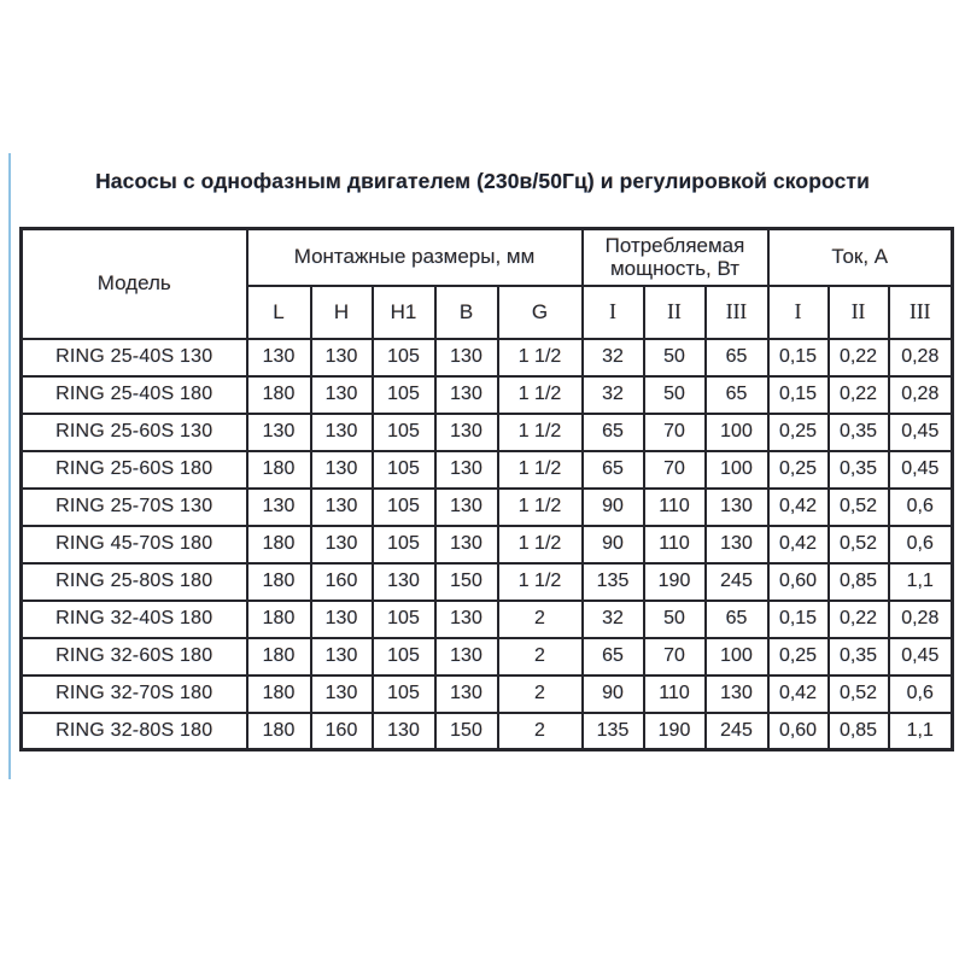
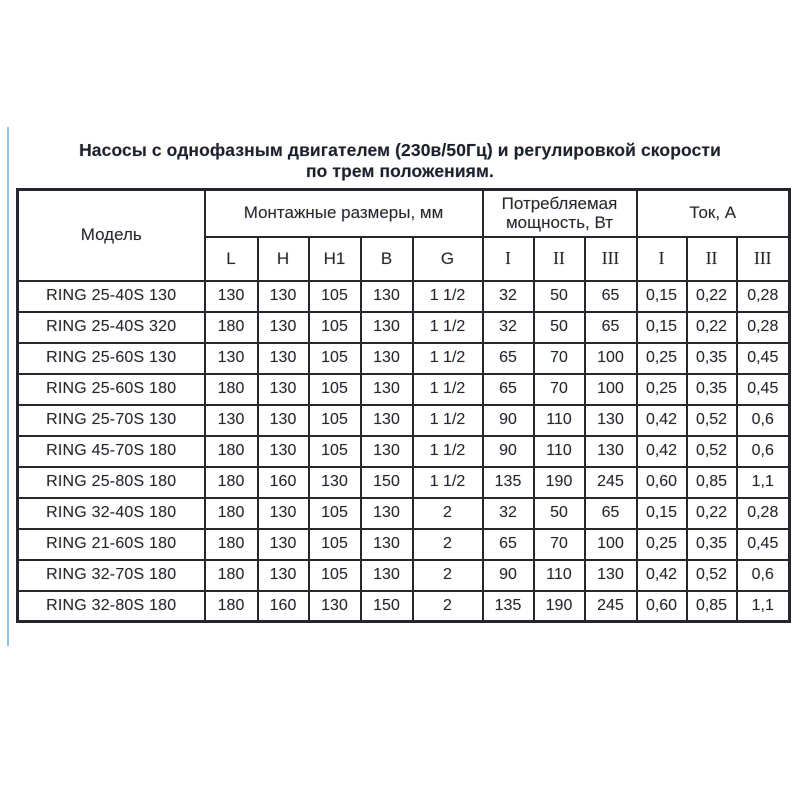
  Насосы с однофазным двигателем (230в/50Гц) и регулировкой скорости
+ по трем положениям.
  Модель	Монтажные размеры, мм	Потребляемая мощность, Вт	Ток, А
  L	H	H1	B	G	I	II	III	I	II	III
  RING 25-40S 130	130	130	105	130	1 1/2	32	50	65	0,15	0,22	0,28
- RING 25-40S 180	180	130	105	130	1 1/2	32	50	65	0,15	0,22	0,28
+ RING 25-40S 320	180	130	105	130	1 1/2	32	50	65	0,15	0,22	0,28
  RING 25-60S 130	130	130	105	130	1 1/2	65	70	100	0,25	0,35	0,45
  RING 25-60S 180	180	130	105	130	1 1/2	65	70	100	0,25	0,35	0,45
  RING 25-70S 130	130	130	105	130	1 1/2	90	110	130	0,42	0,52	0,6
  RING 45-70S 180	180	130	105	130	1 1/2	90	110	130	0,42	0,52	0,6
  RING 25-80S 180	180	160	130	150	1 1/2	135	190	245	0,60	0,85	1,1
  RING 32-40S 180	180	130	105	130	2	32	50	65	0,15	0,22	0,28
- RING 32-60S 180	180	130	105	130	2	65	70	100	0,25	0,35	0,45
+ RING 21-60S 180	180	130	105	130	2	65	70	100	0,25	0,35	0,45
  RING 32-70S 180	180	130	105	130	2	90	110	130	0,42	0,52	0,6
  RING 32-80S 180	180	160	130	150	2	135	190	245	0,60	0,85	1,1
